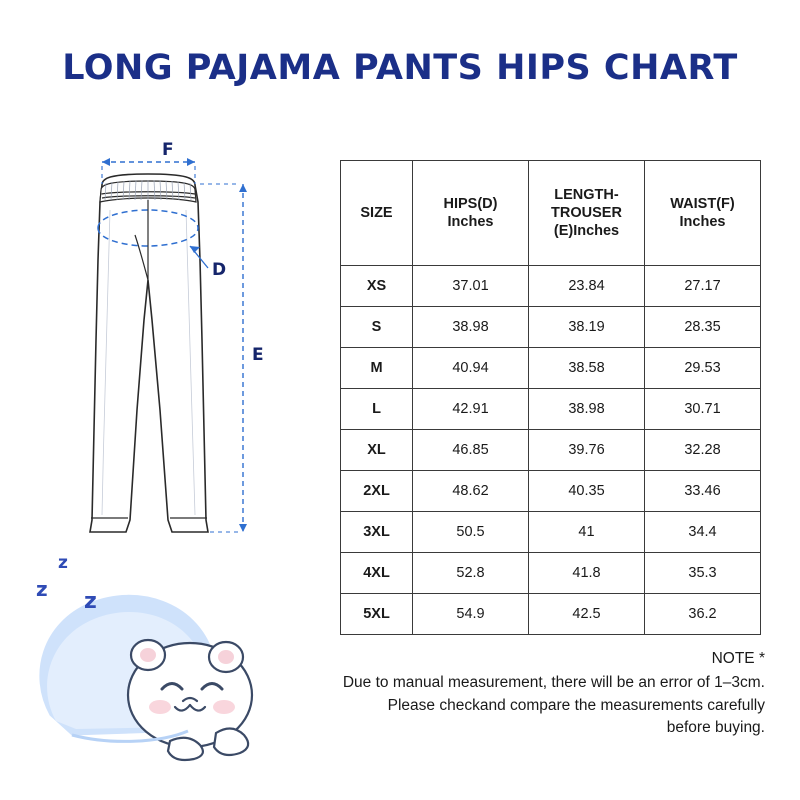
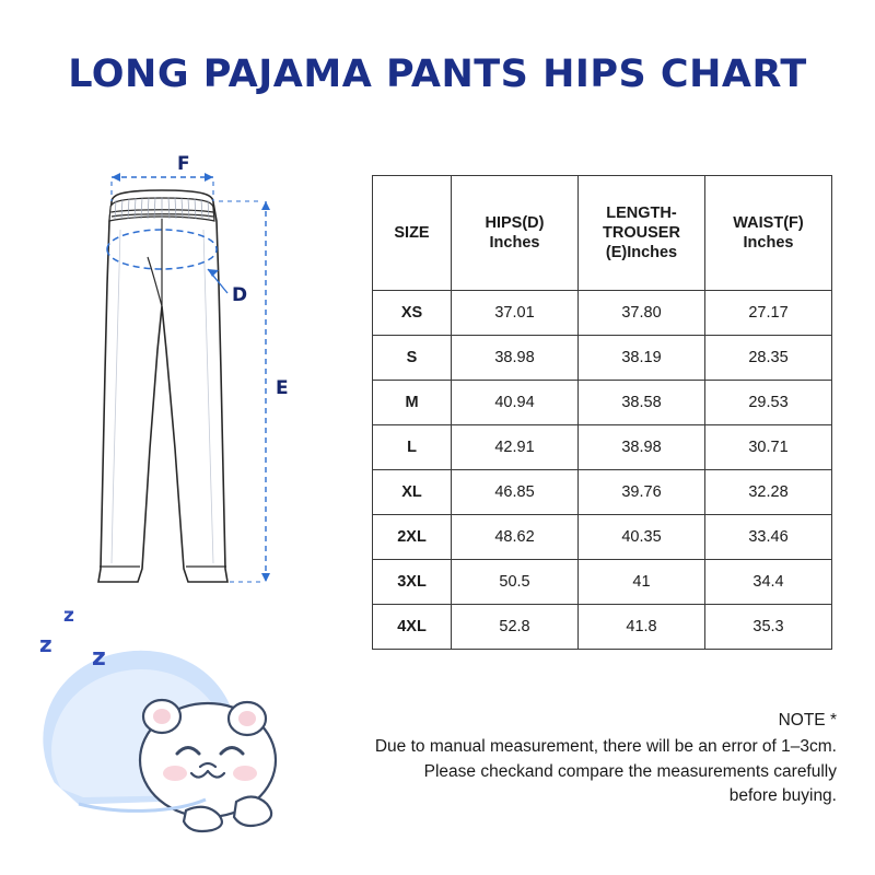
  LONG PAJAMA PANTS HIPS CHART
  F
  D
  E
  SIZE	HIPS(D) Inches	LENGTH- TROUSER (E)Inches	WAIST(F) Inches
- XS	37.01	23.84	27.17
+ XS	37.01	37.80	27.17
  S	38.98	38.19	28.35
  M	40.94	38.58	29.53
  L	42.91	38.98	30.71
  XL	46.85	39.76	32.28
  2XL	48.62	40.35	33.46
  3XL	50.5	41	34.4
  4XL	52.8	41.8	35.3
- 5XL	54.9	42.5	36.2
  NOTE *
  Due to manual measurement, there will be an error of 1–3cm. Please checkand compare the measurements carefully before buying.
  z
  z
  z
